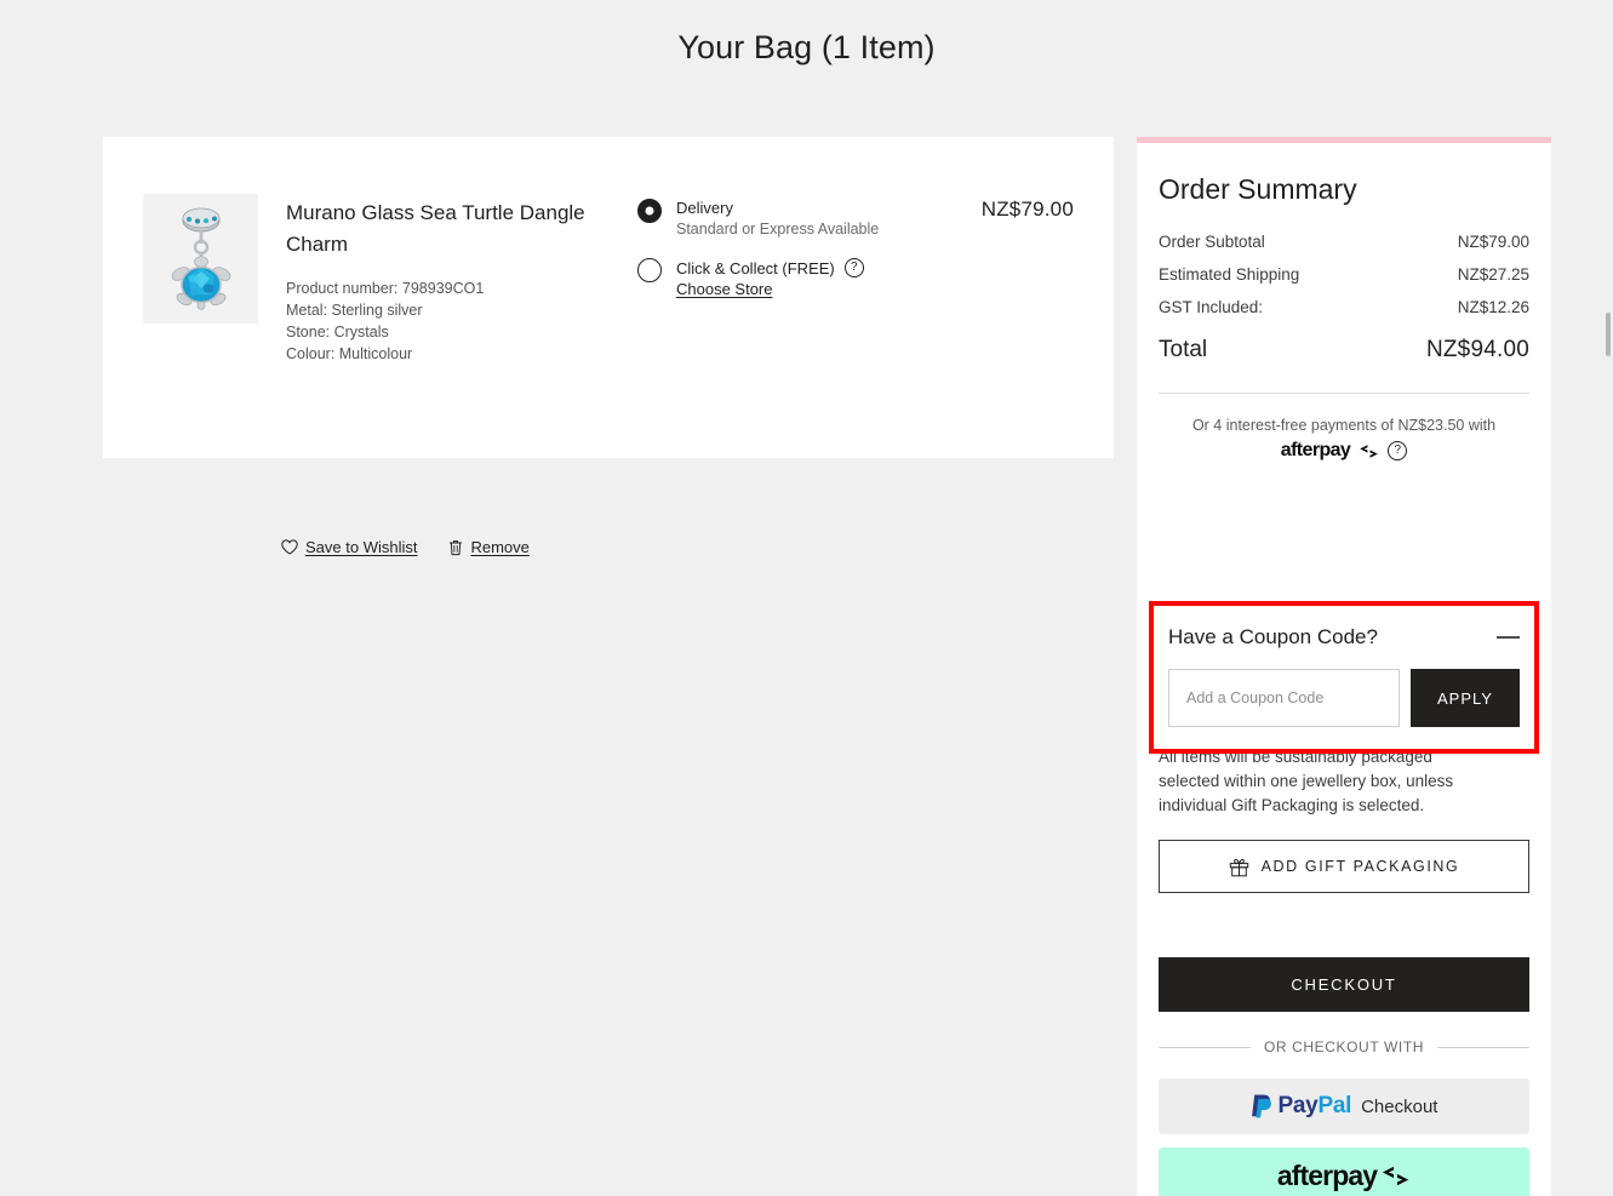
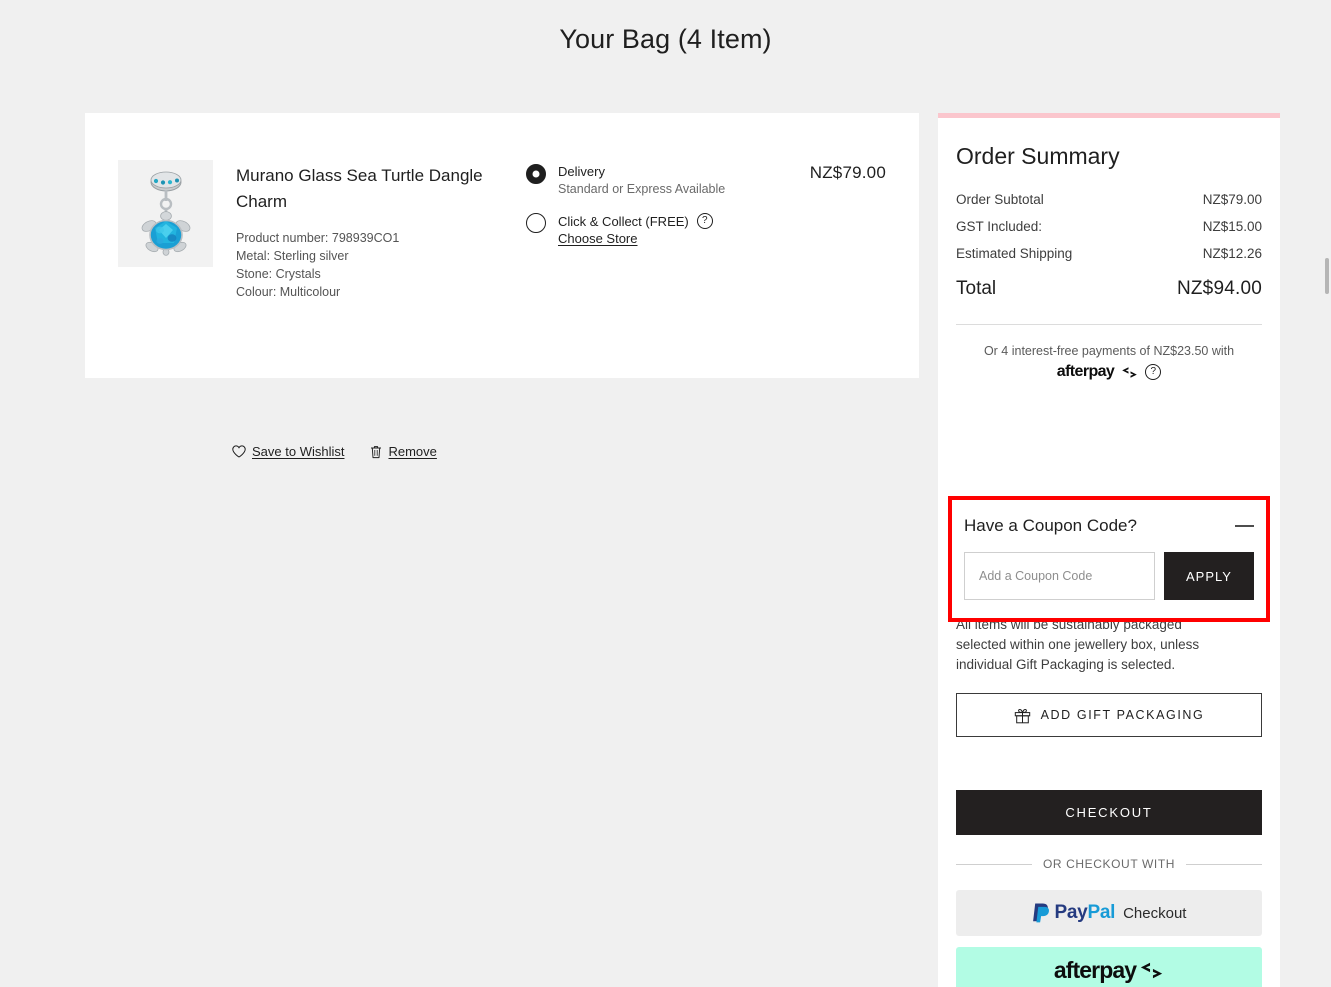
- Your Bag (1 Item)
+ Your Bag (4 Item)
  Murano Glass Sea Turtle Dangle Charm
  Product number: 798939CO1
  Metal: Sterling silver
  Stone: Crystals
  Colour: Multicolour
  Save to Wishlist
  Remove
  Delivery
  Standard or Express Available
  Click & Collect (FREE)
  ?
  Choose Store
  NZ$79.00
  Order Summary
  Order Subtotal
  NZ$79.00
- Estimated Shipping
+ GST Included:
- NZ$27.25
+ NZ$15.00
- GST Included:
+ Estimated Shipping
  NZ$12.26
  Total
  NZ$94.00
  Or 4 interest-free payments of NZ$23.50 with
  afterpay
  ?
  All items will be sustainably packaged selected within one jewellery box, unless individual Gift Packaging is selected.
  ADD GIFT PACKAGING
  CHECKOUT
  OR CHECKOUT WITH
  Pay
  Pal
  Checkout
  afterpay
  Have a Coupon Code?
  Add a Coupon Code
  APPLY
